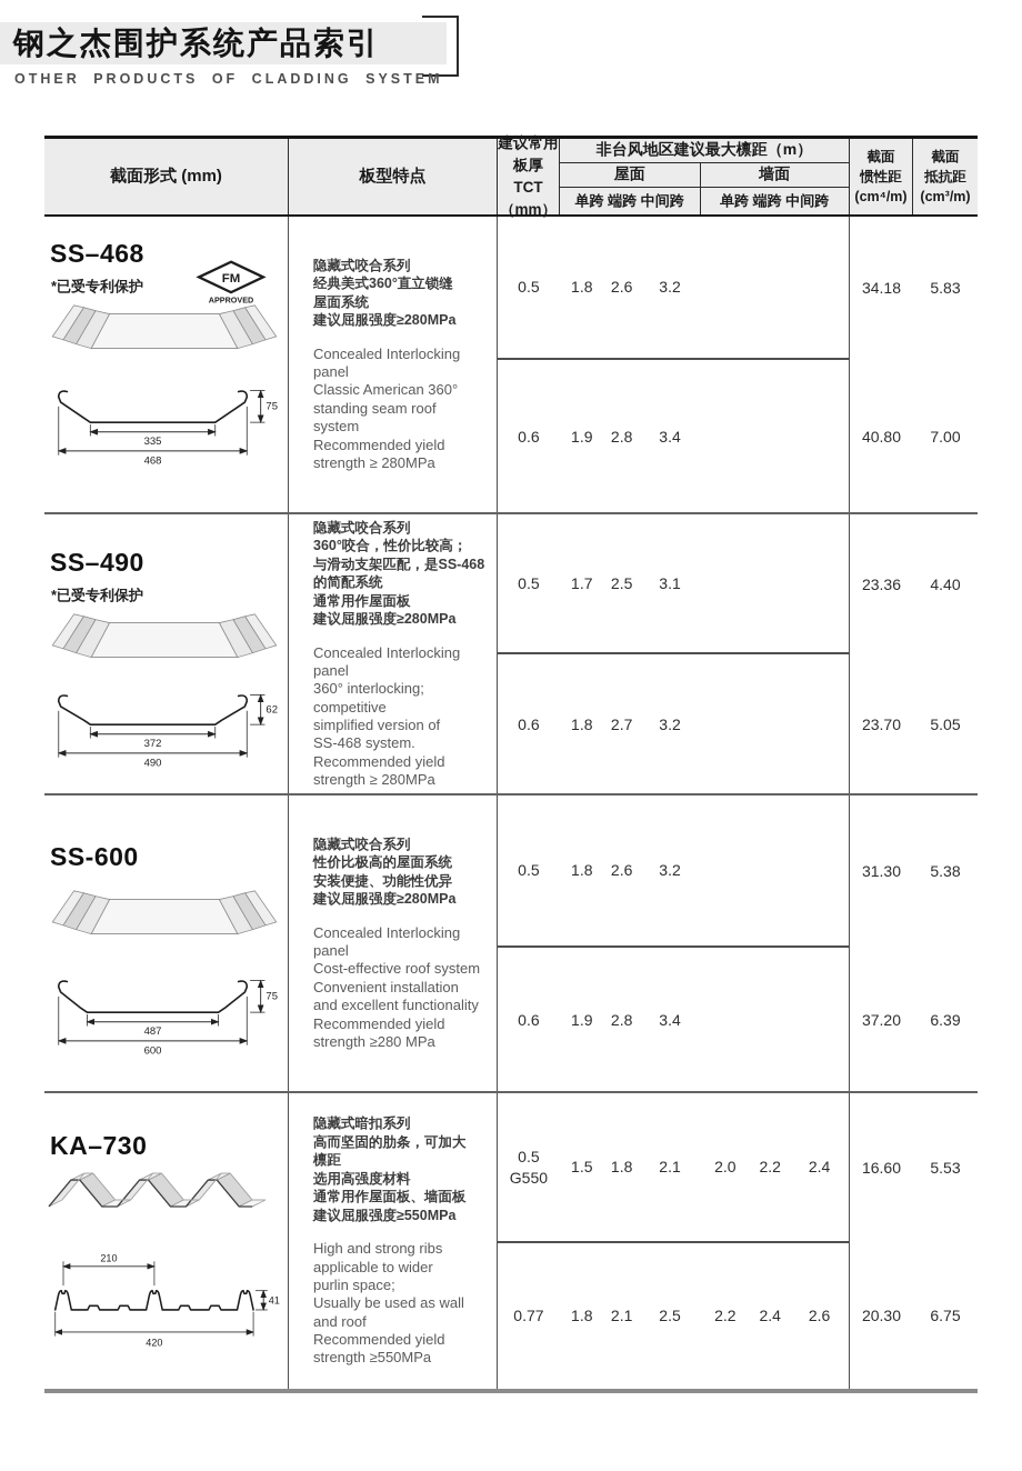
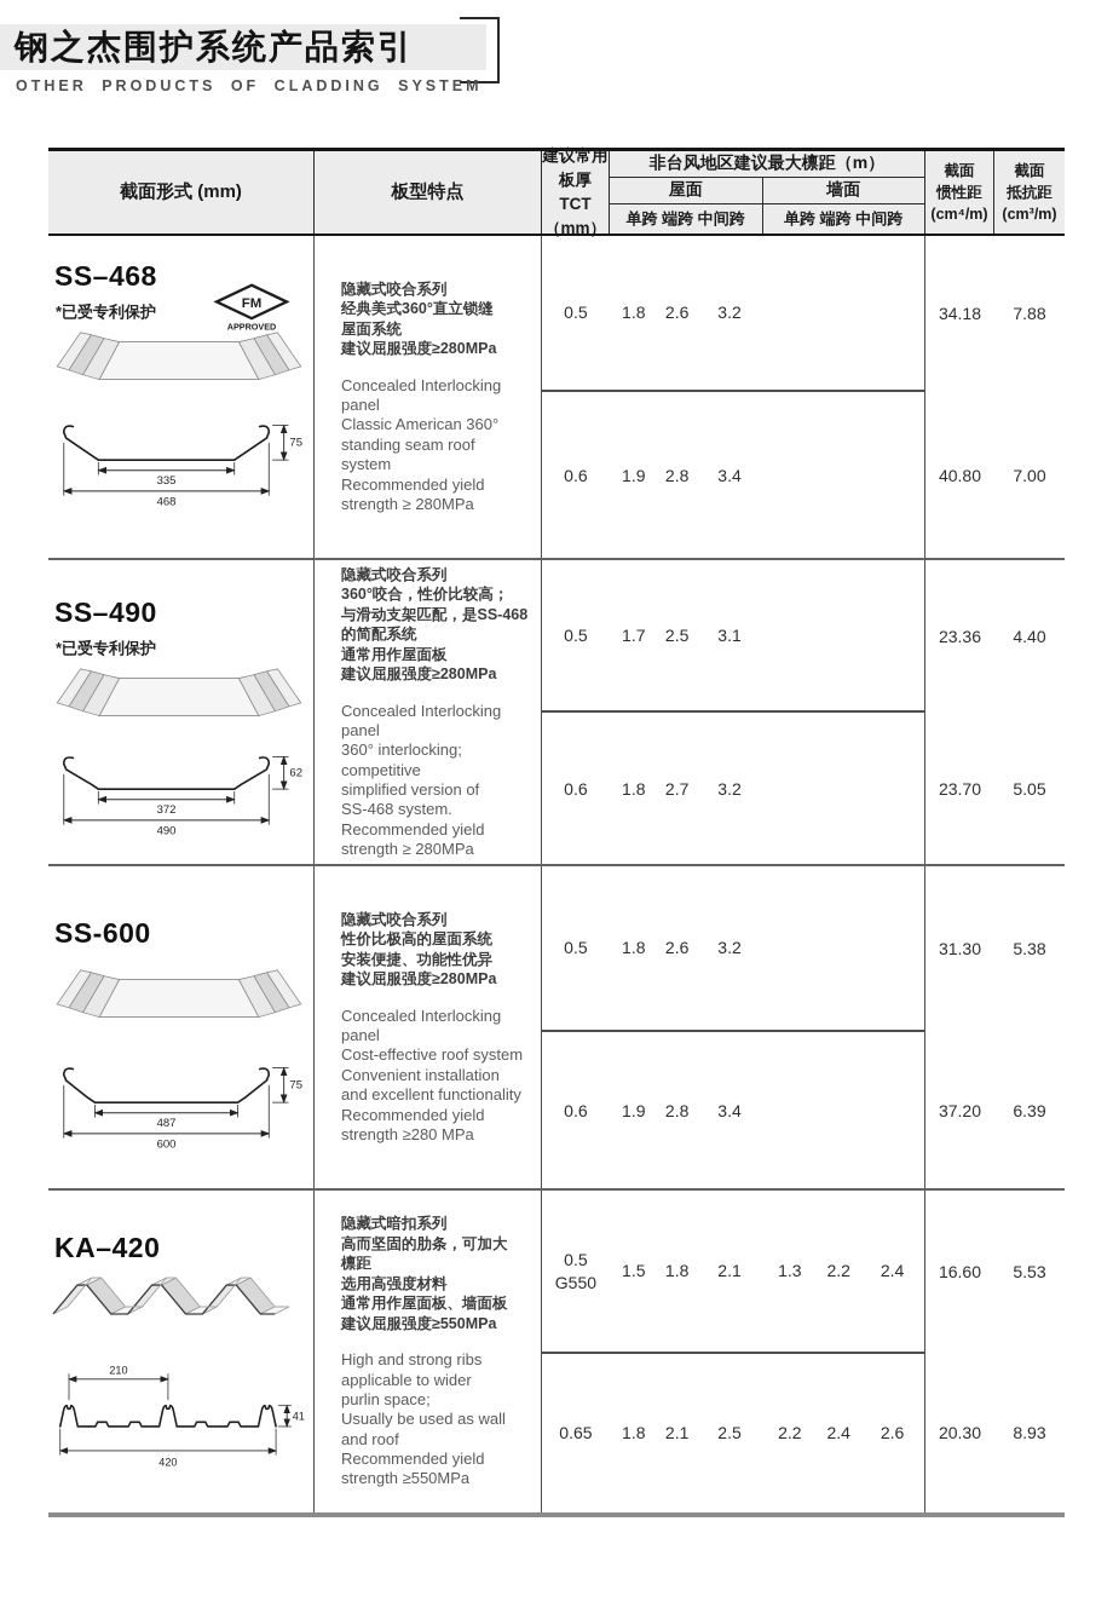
  钢之杰围护系统产品索引
  OTHER PRODUCTS OF CLADDING SYSTEM
  截面形式 (mm)
  板型特点
  建议常用
  板厚 TCT
  （mm）
  非台风地区建议最大檩距（m）
  屋面
  墙面
  单跨 端跨 中间跨
  单跨 端跨 中间跨
  截面
  惯性距
  (cm⁴/m)
  截面
  抵抗距
  (cm³/m)
  SS–468
  *已受专利保护
  FM
  APPROVED
  335
  468
  75
  隐藏式咬合系列
  经典美式360°直立锁缝
  屋面系统
  建议屈服强度≥280MPa
  Concealed Interlocking
  panel
  Classic American 360°
  standing seam roof
  system
  Recommended yield
  strength ≥ 280MPa
  0.5
  1.8
  2.6
  3.2
  0.6
  1.9
  2.8
  3.4
  34.18
- 5.83
+ 7.88
  40.80
  7.00
  SS–490
  *已受专利保护
  372
  490
  62
  隐藏式咬合系列
  360°咬合，性价比较高；
  与滑动支架匹配，是SS-468
  的简配系统
  通常用作屋面板
  建议屈服强度≥280MPa
  Concealed Interlocking
  panel
  360° interlocking;
  competitive
  simplified version of
  SS-468 system.
  Recommended yield
  strength ≥ 280MPa
  0.5
  1.7
  2.5
  3.1
  0.6
  1.8
  2.7
  3.2
  23.36
  4.40
  23.70
  5.05
  SS-600
  487
  600
  75
  隐藏式咬合系列
  性价比极高的屋面系统
  安装便捷、功能性优异
  建议屈服强度≥280MPa
  Concealed Interlocking
  panel
  Cost-effective roof system
  Convenient installation
  and excellent functionality
  Recommended yield
  strength ≥280 MPa
  0.5
  1.8
  2.6
  3.2
  0.6
  1.9
  2.8
  3.4
  31.30
  5.38
  37.20
  6.39
- KA–730
+ KA–420
  210
  41
  420
  隐藏式暗扣系列
  高而坚固的肋条，可加大
  檩距
  选用高强度材料
  通常用作屋面板、墙面板
  建议屈服强度≥550MPa
  High and strong ribs
  applicable to wider
  purlin space;
  Usually be used as wall
  and roof
  Recommended yield
  strength ≥550MPa
  0.5
  G550
  1.5
  1.8
  2.1
- 2.0
+ 1.3
  2.2
  2.4
- 0.77
+ 0.65
  1.8
  2.1
  2.5
  2.2
  2.4
  2.6
  16.60
  5.53
  20.30
- 6.75
+ 8.93
